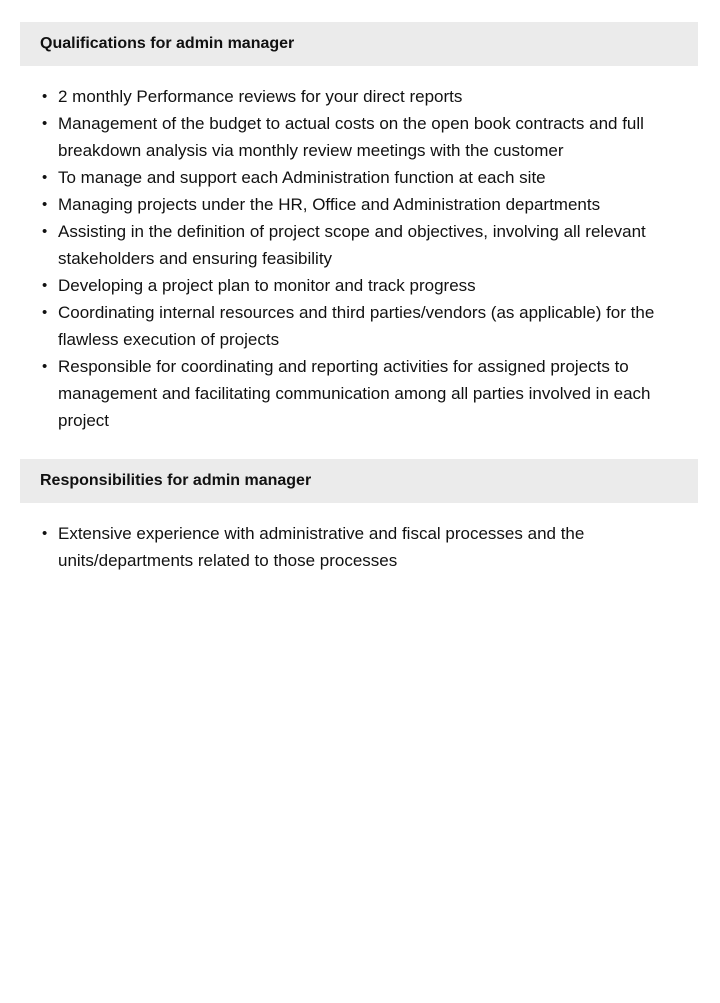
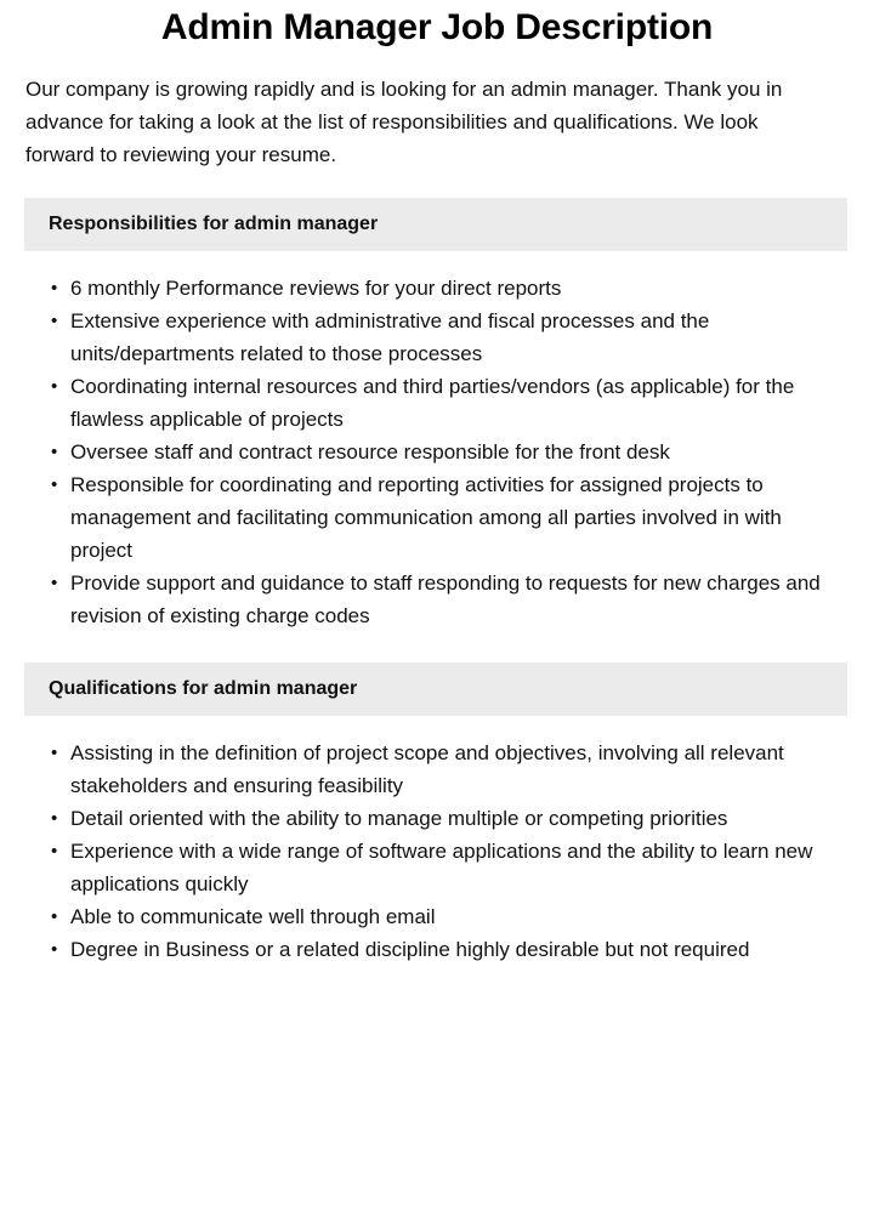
+ Admin Manager Job Description
+ Our company is growing rapidly and is looking for an admin manager. Thank you in advance for taking a look at the list of responsibilities and qualifications. We look forward to reviewing your resume.
- Qualifications for admin manager
+ Responsibilities for admin manager
- 2 monthly Performance reviews for your direct reports
+ 6 monthly Performance reviews for your direct reports
- Management of the budget to actual costs on the open book contracts and full breakdown analysis via monthly review meetings with the customer
- To manage and support each Administration function at each site
- Managing projects under the HR, Office and Administration departments
- Assisting in the definition of project scope and objectives, involving all relevant stakeholders and ensuring feasibility
+ Extensive experience with administrative and fiscal processes and the units/departments related to those processes
- Developing a project plan to monitor and track progress
- Coordinating internal resources and third parties/vendors (as applicable) for the flawless execution of projects
+ Coordinating internal resources and third parties/vendors (as applicable) for the flawless applicable of projects
+ Oversee staff and contract resource responsible for the front desk
- Responsible for coordinating and reporting activities for assigned projects to management and facilitating communication among all parties involved in each project
+ Responsible for coordinating and reporting activities for assigned projects to management and facilitating communication among all parties involved in with project
+ Provide support and guidance to staff responding to requests for new charges and revision of existing charge codes
- Responsibilities for admin manager
+ Qualifications for admin manager
- Extensive experience with administrative and fiscal processes and the units/departments related to those processes
+ Assisting in the definition of project scope and objectives, involving all relevant stakeholders and ensuring feasibility
+ Detail oriented with the ability to manage multiple or competing priorities
+ Experience with a wide range of software applications and the ability to learn new applications quickly
+ Able to communicate well through email
+ Degree in Business or a related discipline highly desirable but not required
